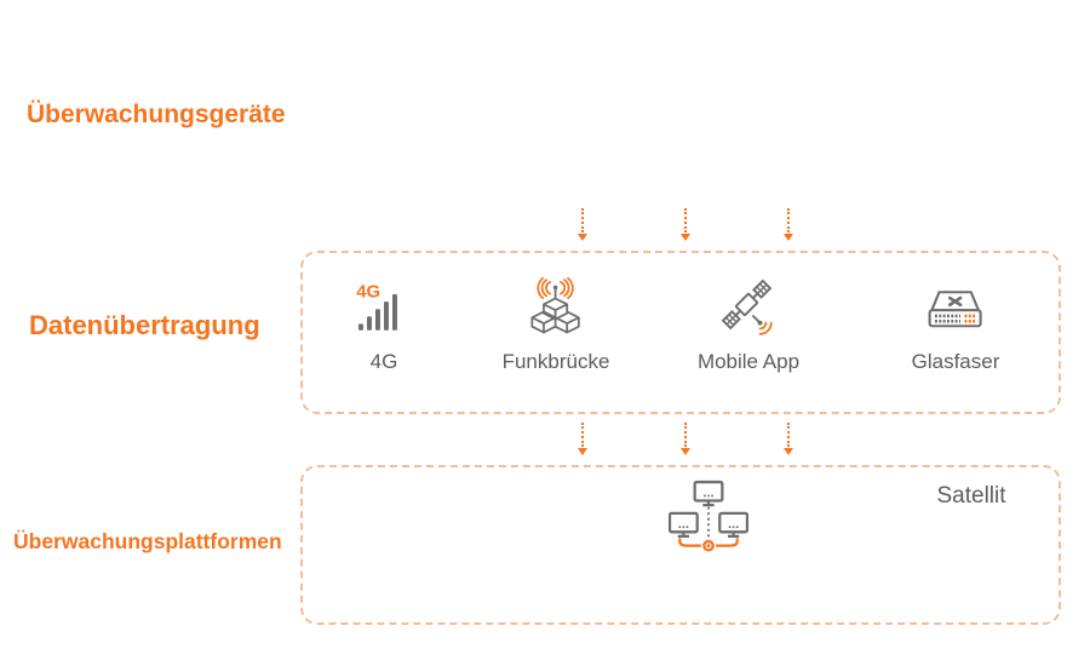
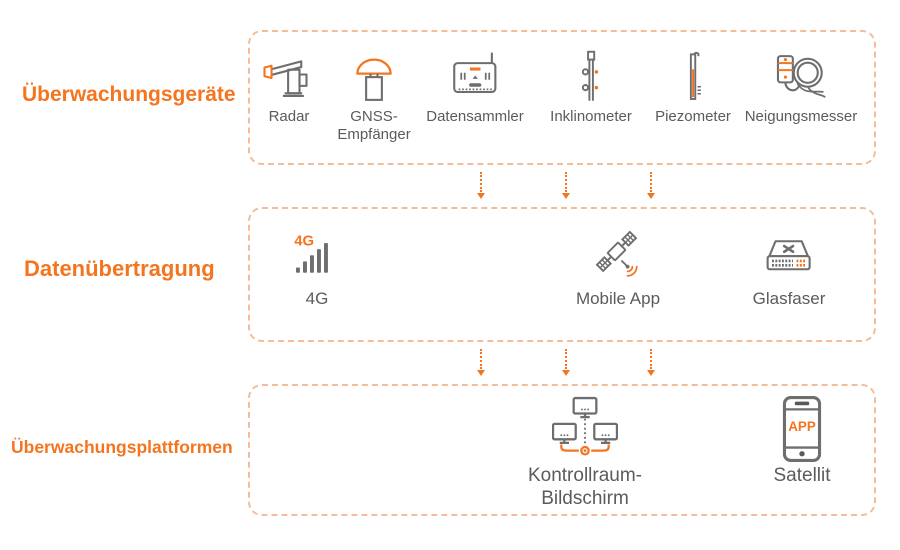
  Überwachungsgeräte
  Datenübertragung
  Überwachungsplattformen
+ Radar
+ GNSS-Empfänger
+ Datensammler
+ Inklinometer
+ Piezometer
+ Neigungsmesser
  4G
  4G
- Funkbrücke
  Mobile App
  Glasfaser
+ Kontrollraum-Bildschirm
+ APP
  Satellit
